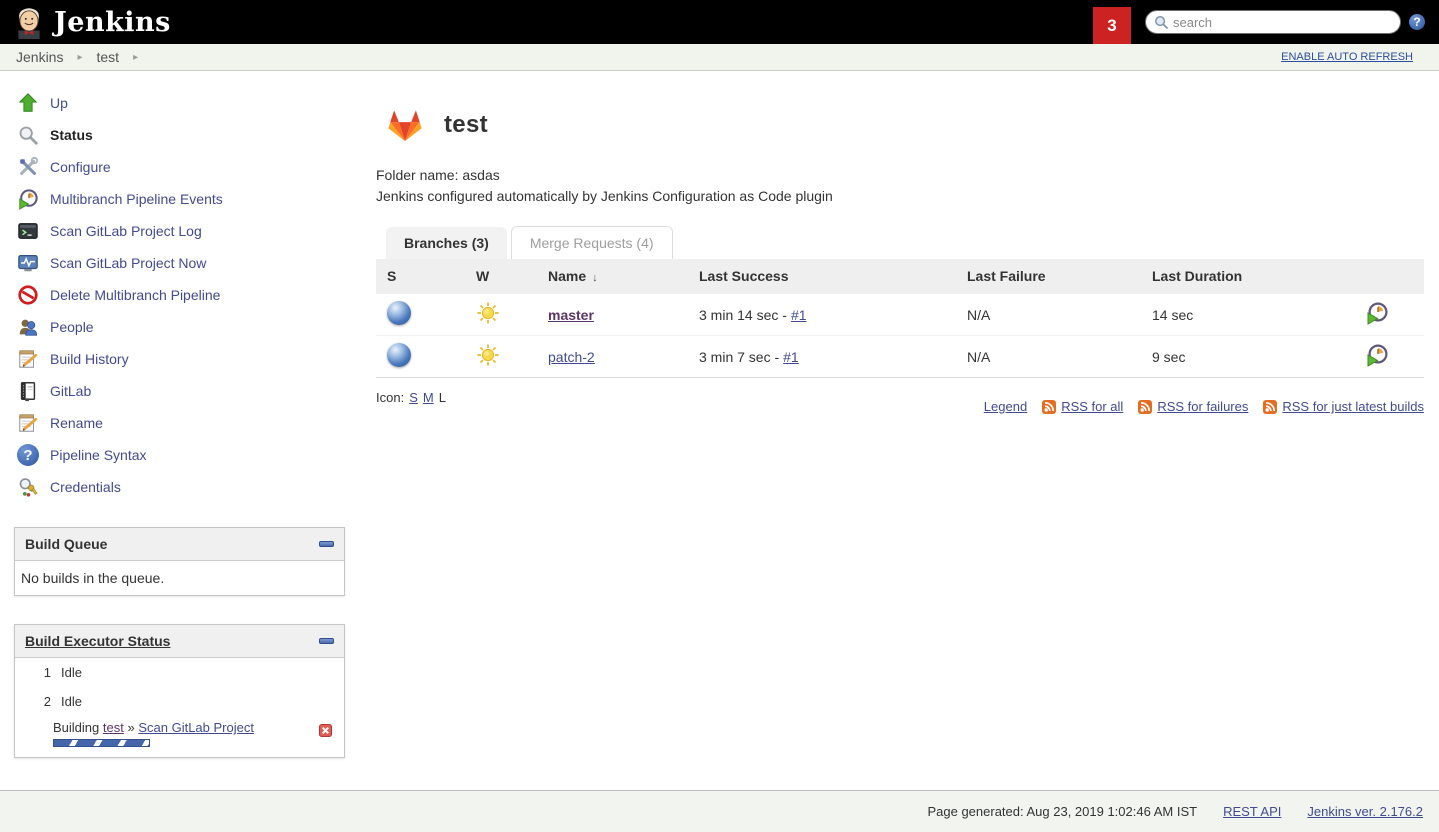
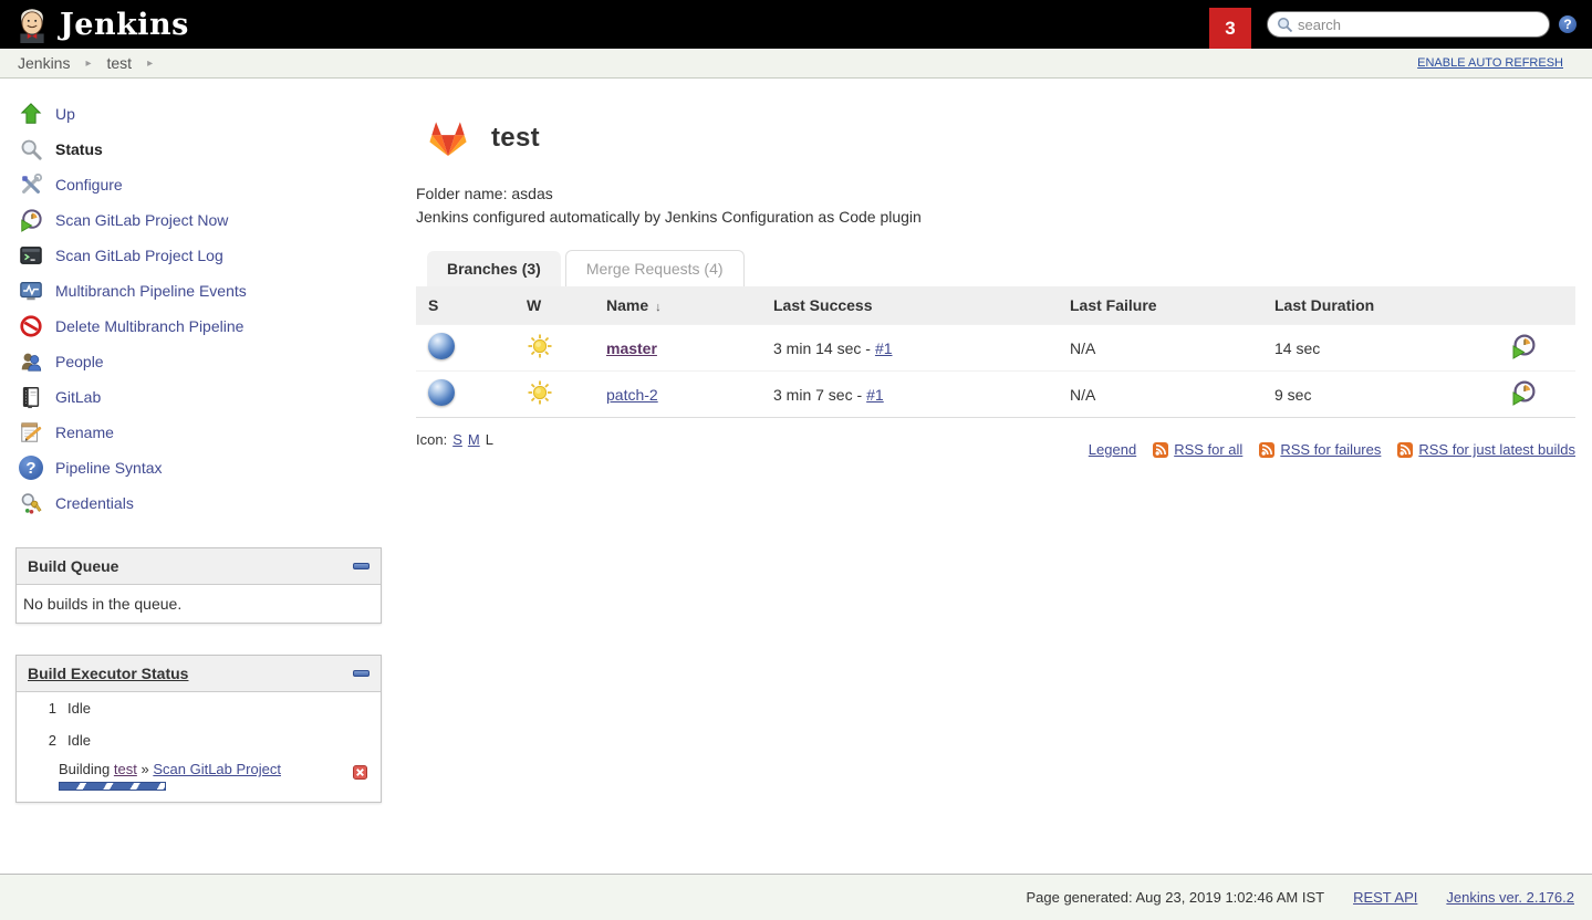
  Jenkins
  3
  search
  ?
  Jenkins
  ▸
  test
  ▸
  ENABLE AUTO REFRESH
  Up
  Status
  Configure
- Multibranch Pipeline Events
+ Scan GitLab Project Now
  Scan GitLab Project Log
- Scan GitLab Project Now
+ Multibranch Pipeline Events
  Delete Multibranch Pipeline
  People
- Build History
  GitLab
  Rename
  ?
  Pipeline Syntax
  Credentials
  Build Queue
  No builds in the queue.
  Build Executor Status
  1
  Idle
  2
  Idle
  Building test » Scan GitLab Project
  test
  Folder name: asdas
  Jenkins configured automatically by Jenkins Configuration as Code plugin
  Branches (3)
  Merge Requests (4)
  S	W	Name ↓	Last Success	Last Failure	Last Duration
  		master	3 min 14 sec - #1	N/A	14 sec
  		patch-2	3 min 7 sec - #1	N/A	9 sec
  Icon:
  S
  M
  L
  Legend
  RSS for all
  RSS for failures
  RSS for just latest builds
  Page generated: Aug 23, 2019 1:02:46 AM IST
  REST API
  Jenkins ver. 2.176.2
